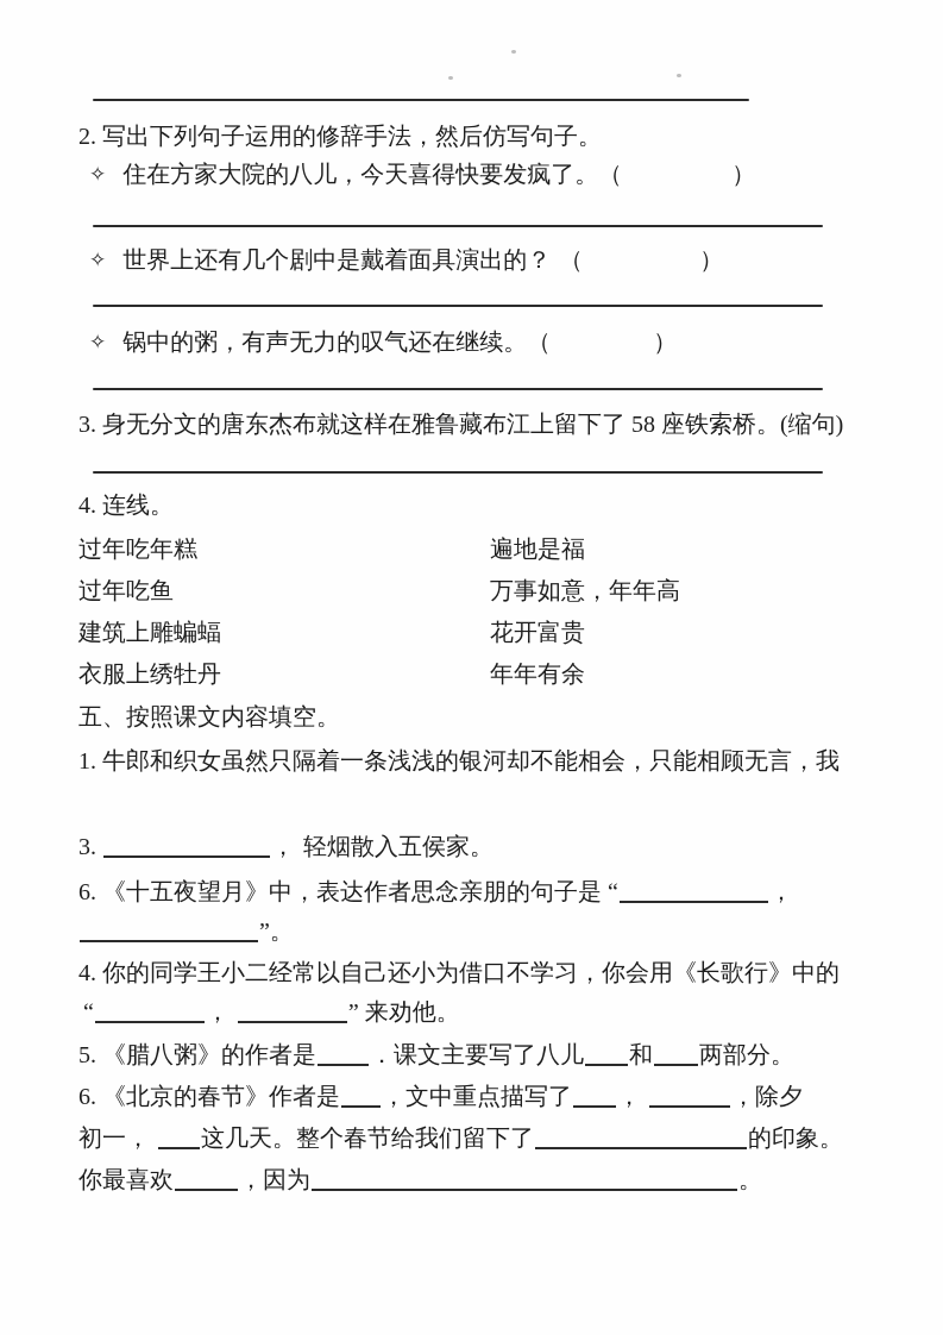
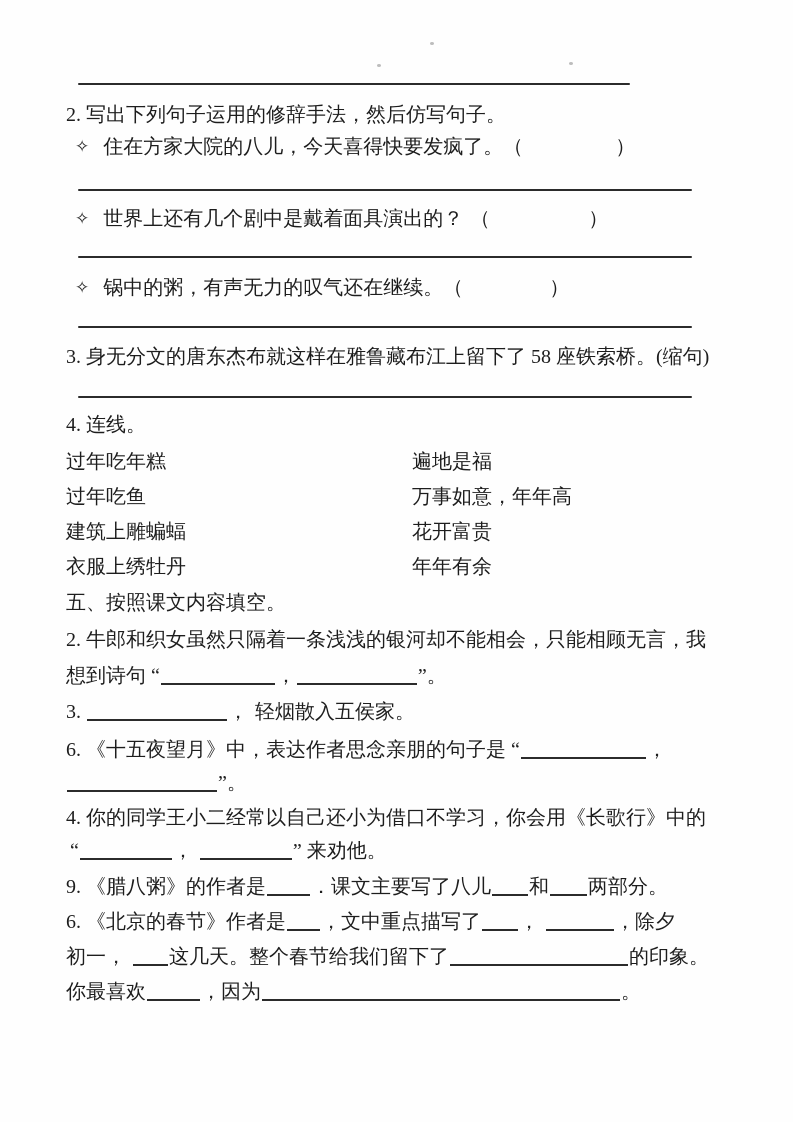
  2. 写出下列句子运用的修辞手法，然后仿写句子。
  ✧ 住在方家大院的八儿，今天喜得快要发疯了。（ ）
  ✧ 世界上还有几个剧中是戴着面具演出的？ （ ）
  ✧ 锅中的粥，有声无力的叹气还在继续。（ ）
  3. 身无分文的唐东杰布就这样在雅鲁藏布江上留下了 58 座铁索桥。(缩句)
  4. 连线。
  过年吃年糕
  遍地是福
  过年吃鱼
  万事如意，年年高
  建筑上雕蝙蝠
  花开富贵
  衣服上绣牡丹
  年年有余
  五、按照课文内容填空。
- 1. 牛郎和织女虽然只隔着一条浅浅的银河却不能相会，只能相顾无言，我
+ 2. 牛郎和织女虽然只隔着一条浅浅的银河却不能相会，只能相顾无言，我
+ 想到诗句 “ ， ”。
  3. ， 轻烟散入五侯家。
  6. 《十五夜望月》中，表达作者思念亲朋的句子是 “ ，
  ”。
  4. 你的同学王小二经常以自己还小为借口不学习，你会用《长歌行》中的
  “ ， ” 来劝他。
- 5. 《腊八粥》的作者是 ．课文主要写了八儿 和 两部分。
+ 9. 《腊八粥》的作者是 ．课文主要写了八儿 和 两部分。
  6. 《北京的春节》作者是 ，文中重点描写了 ， ，除夕
  初一， 这几天。整个春节给我们留下了 的印象。
  你最喜欢 ，因为 。
